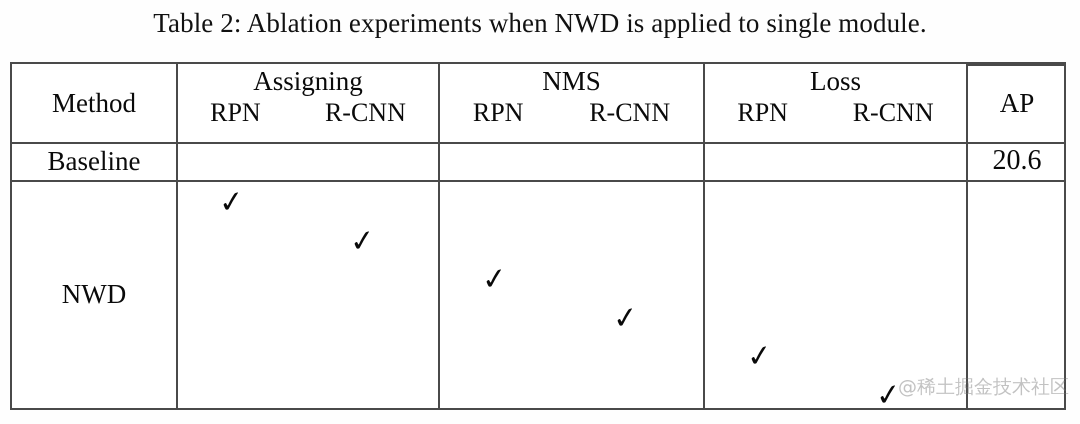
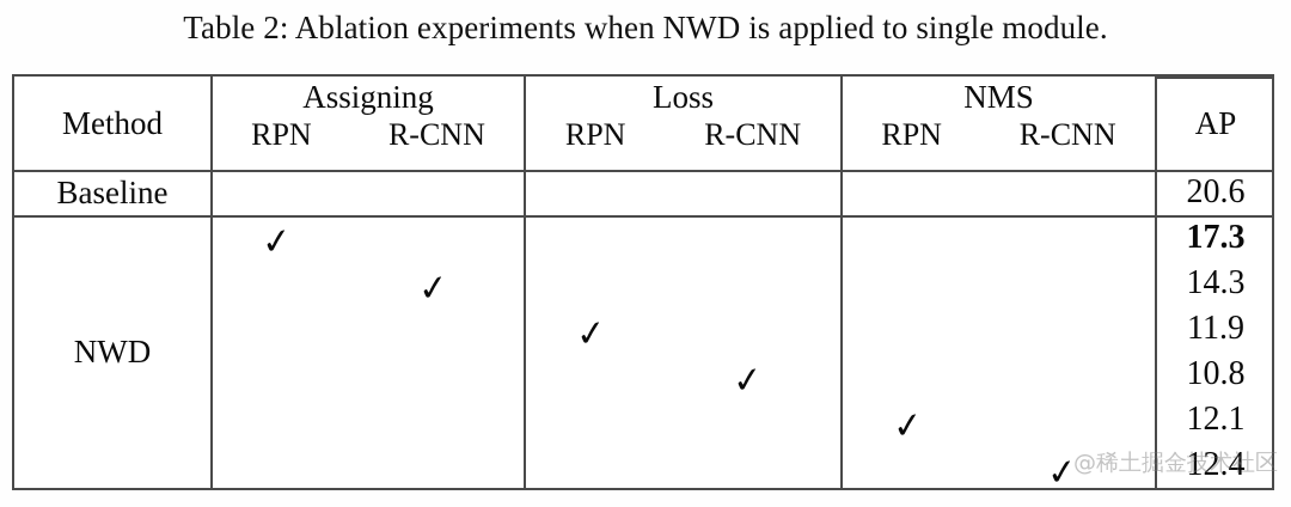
  Table 2: Ablation experiments when NWD is applied to single module.
  Method
  Assigning
  RPN
  R-CNN
- NMS
+ Loss
  RPN
  R-CNN
- Loss
+ NMS
  RPN
  R-CNN
  AP
  Baseline
  20.6
  NWD
+ 17.3
+ 14.3
+ 11.9
+ 10.8
+ 12.1
+ 12.4
  @稀土掘金技术社区
